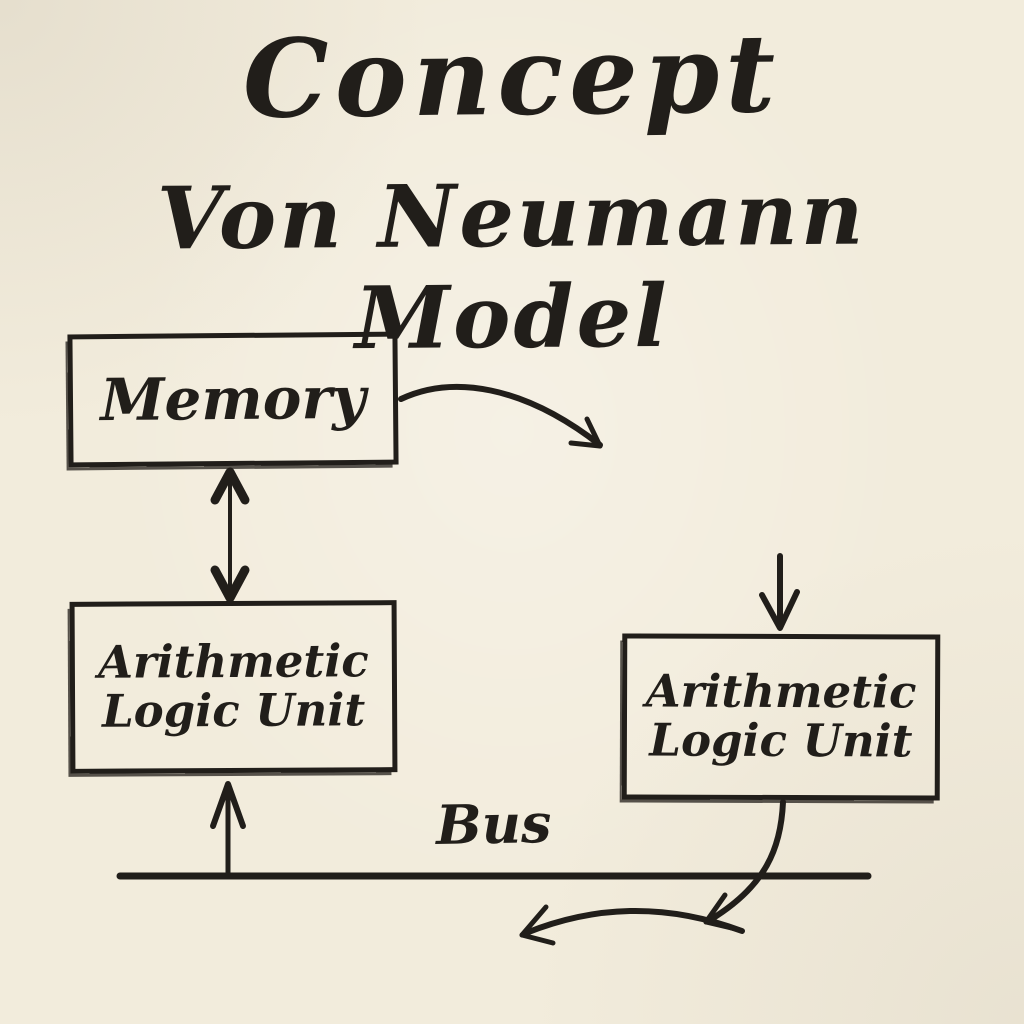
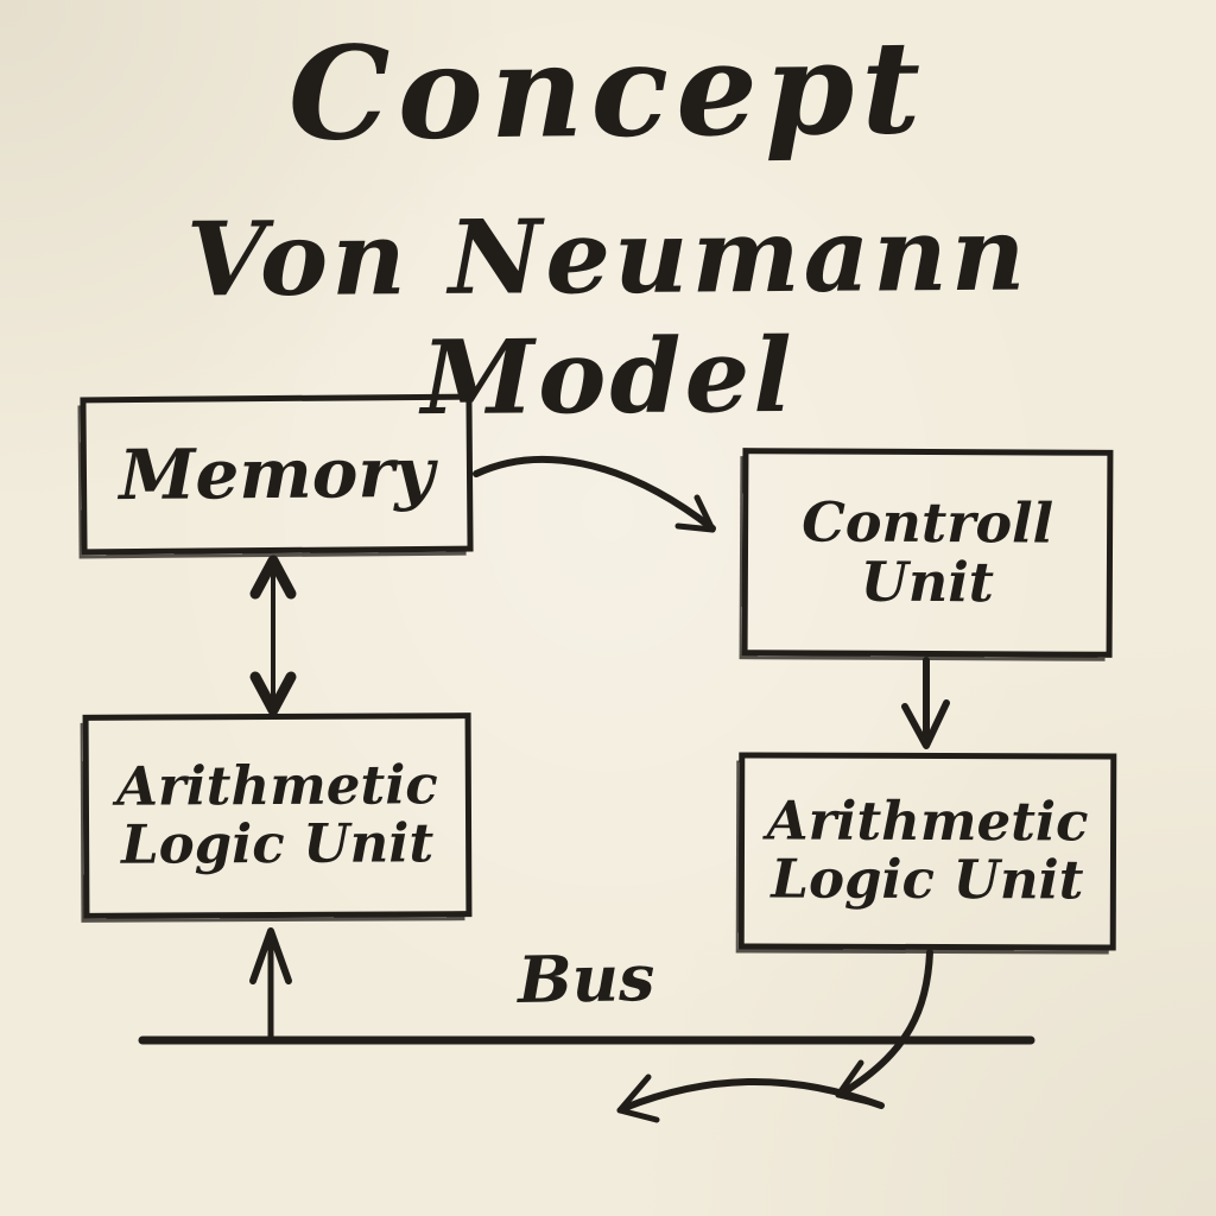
  Concept
  Von Neumann Model
  Memory
+ Controll
+ Unit
  Arithmetic
  Logic Unit
  Arithmetic
  Logic Unit
  Bus
